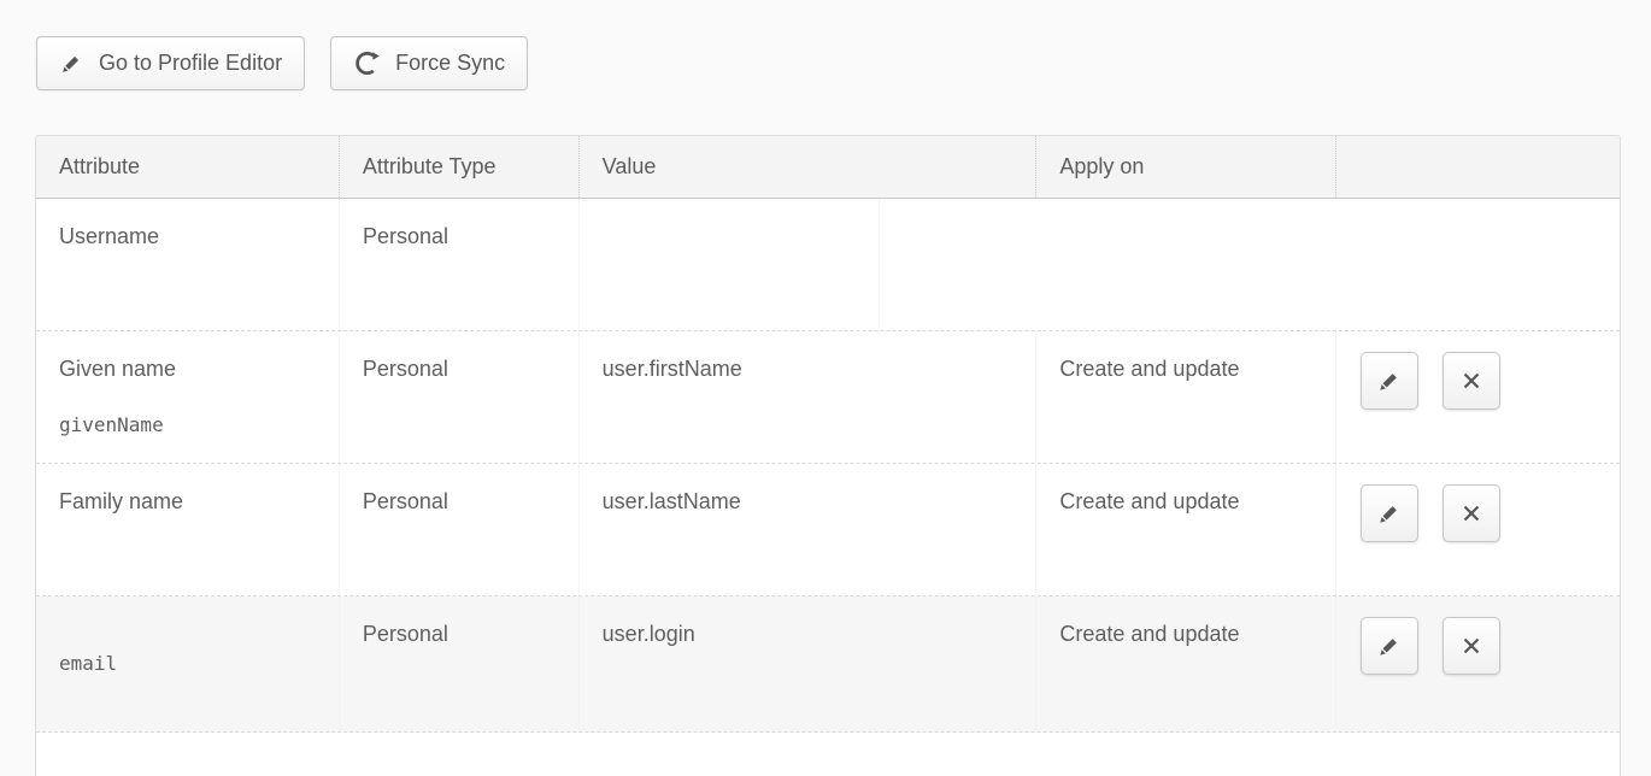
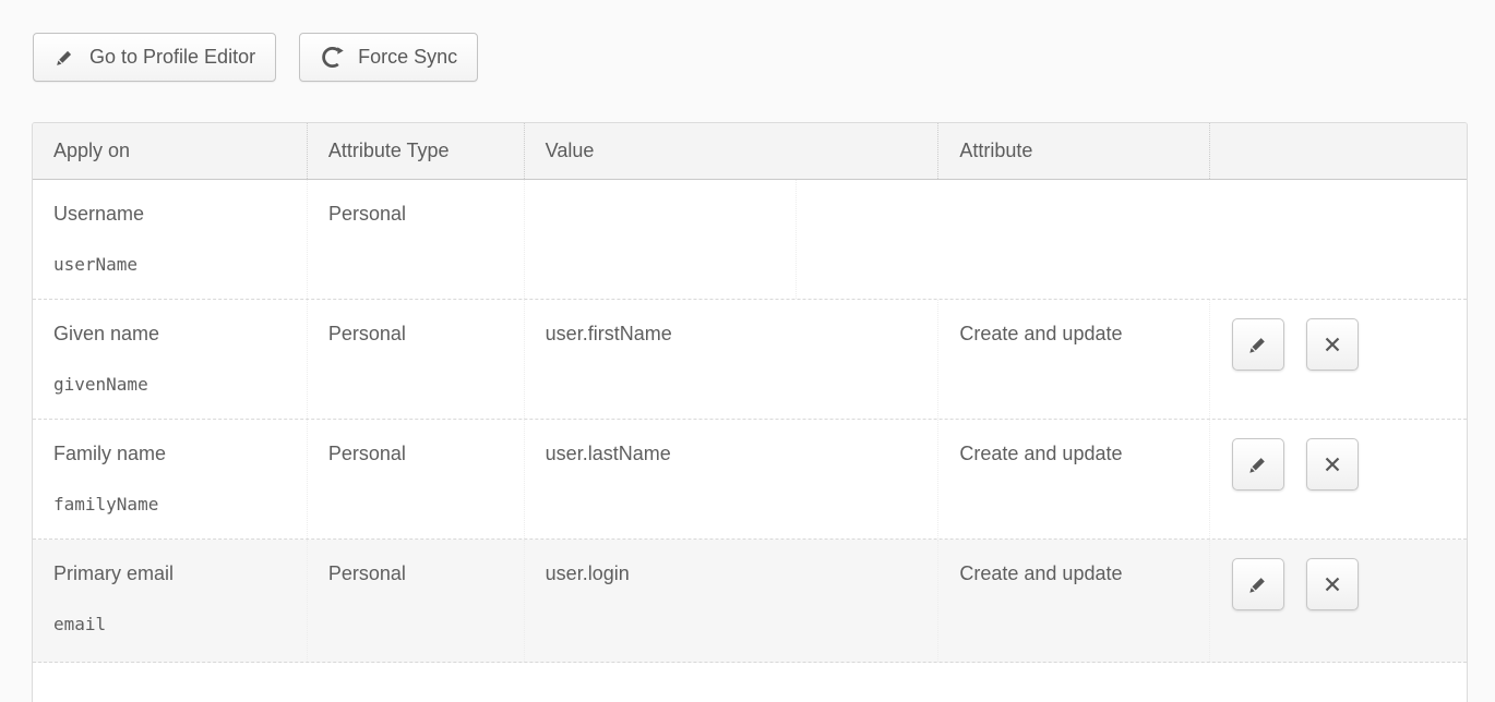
  Go to Profile Editor
  Force Sync
- Attribute
+ Apply on
  Attribute Type
  Value
- Apply on
+ Attribute
  Username
+ userName
  Personal
  Given name
  givenName
  Personal
  user.firstName
  Create and update
  Family name
+ familyName
  Personal
  user.lastName
  Create and update
+ Primary email
  email
  Personal
  user.login
  Create and update
